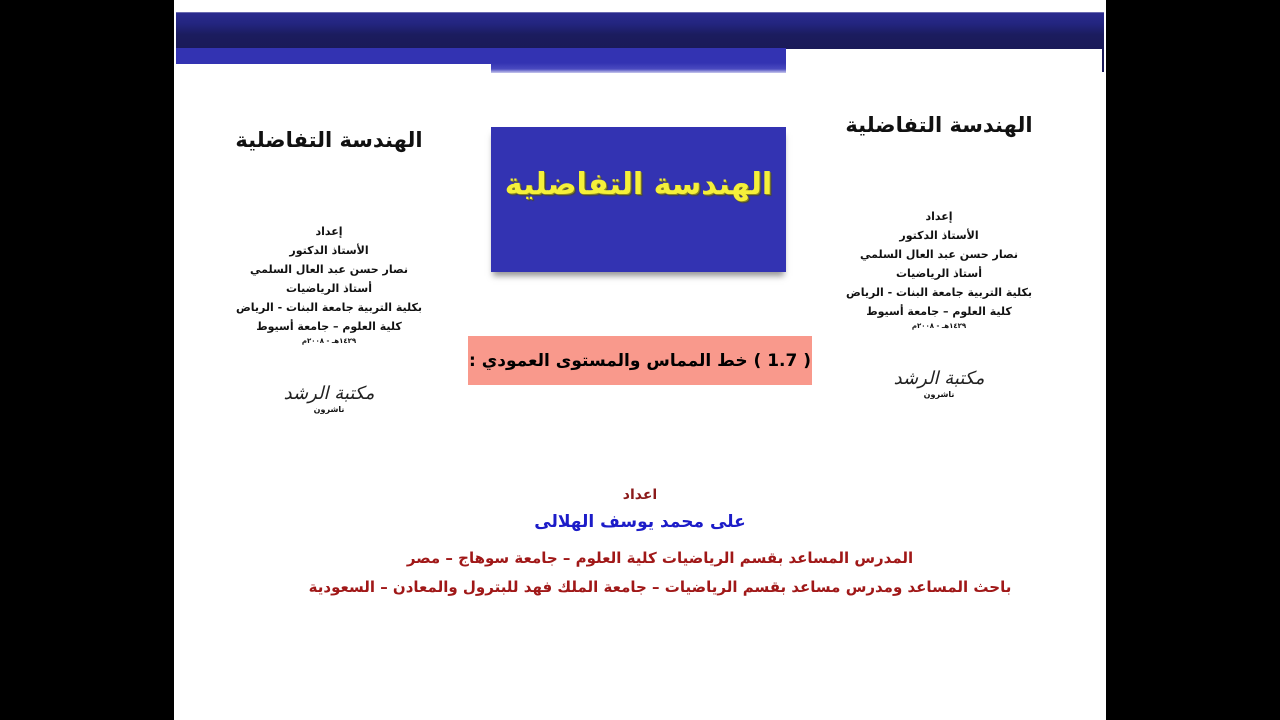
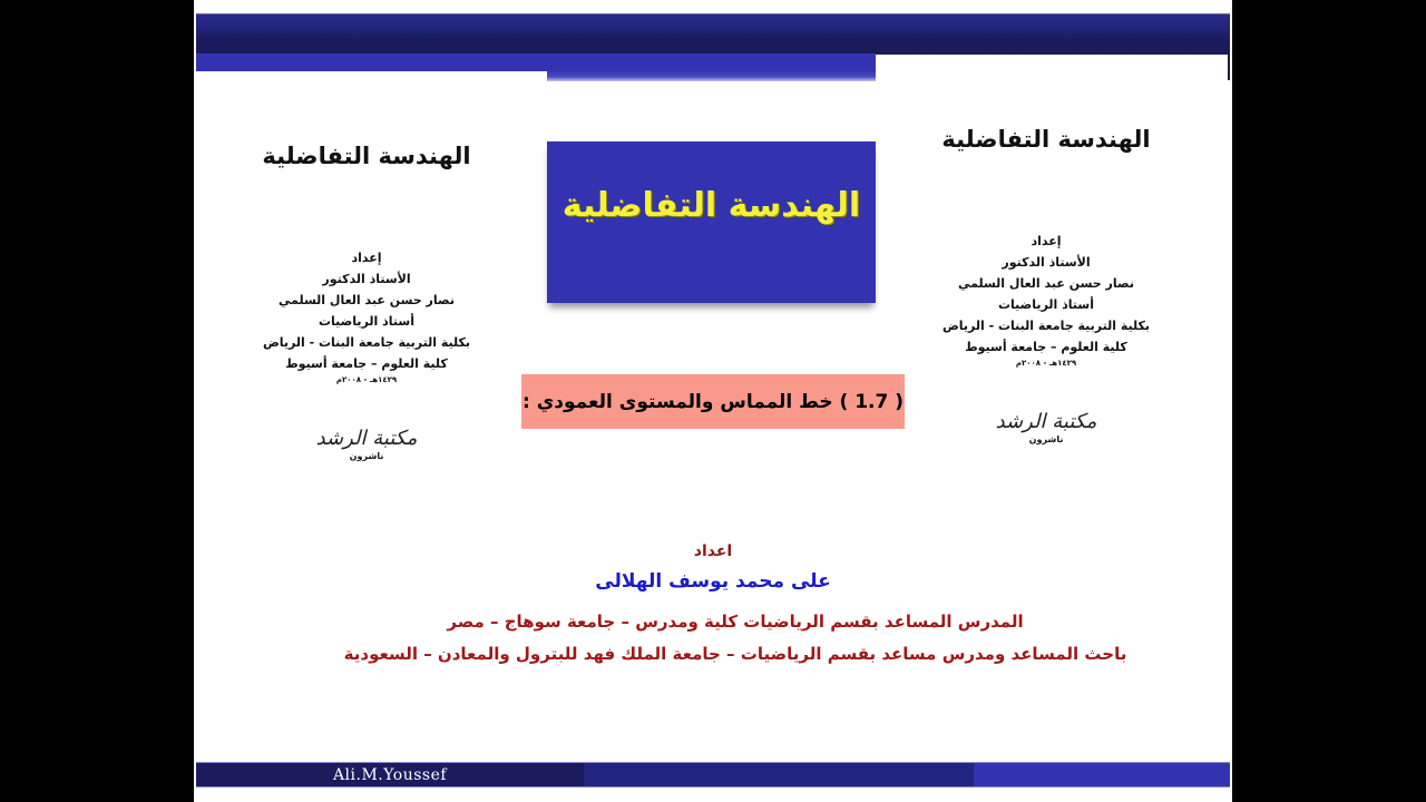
  الهندسة التفاضلية
  إعداد
  الأستاذ الدكتور
  نصار حسن عبد العال السلمي
  أستاذ الرياضيات
  بكلية التربية جامعة البنات - الرياض
  كلية العلوم – جامعة أسيوط
  ١٤٢٩هـ - ٢٠٠٨م
  مكتبة الرشد
  ناشرون
  الهندسة التفاضلية
  إعداد
  الأستاذ الدكتور
  نصار حسن عبد العال السلمي
  أستاذ الرياضيات
  بكلية التربية جامعة البنات - الرياض
  كلية العلوم – جامعة أسيوط
  ١٤٢٩هـ - ٢٠٠٨م
  مكتبة الرشد
  ناشرون
  الهندسة التفاضلية
  ( 1.7 ) خط المماس والمستوى العمودي :
  اعداد
  على محمد يوسف الهلالى
- المدرس المساعد بقسم الرياضيات كلية العلوم – جامعة سوهاج – مصر
+ المدرس المساعد بقسم الرياضيات كلية ومدرس – جامعة سوهاج – مصر
  باحث المساعد ومدرس مساعد بقسم الرياضيات – جامعة الملك فهد للبترول والمعادن – السعودية
+ Ali.M.Youssef
